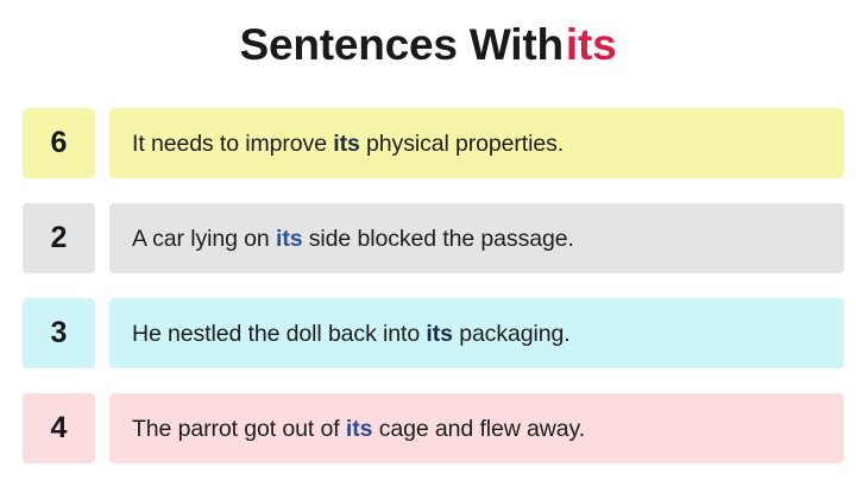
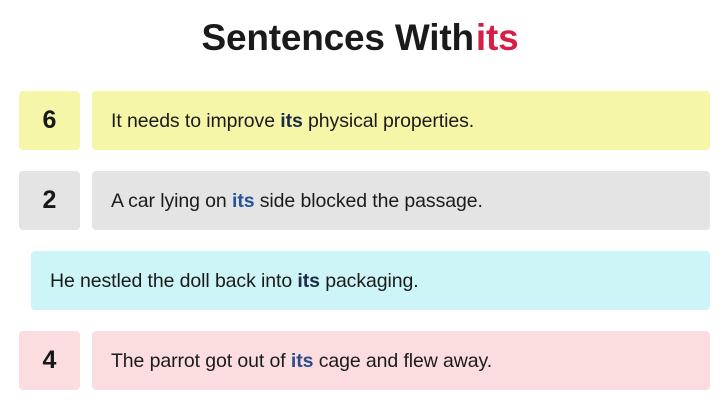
  Sentences Withits
  6
  It needs to improve its physical properties.
  2
  A car lying on its side blocked the passage.
- 3
  He nestled the doll back into its packaging.
  4
  The parrot got out of its cage and flew away.
